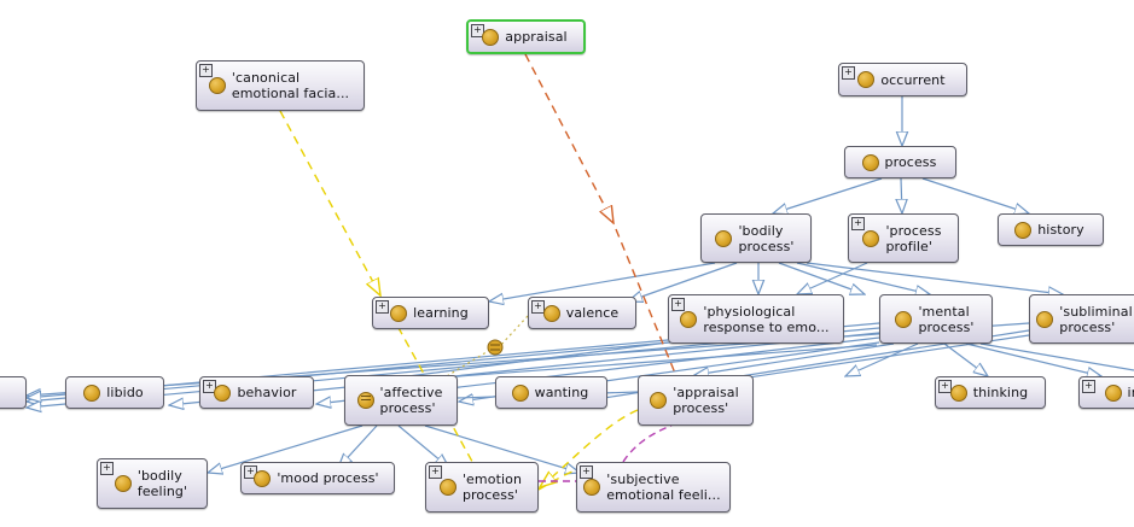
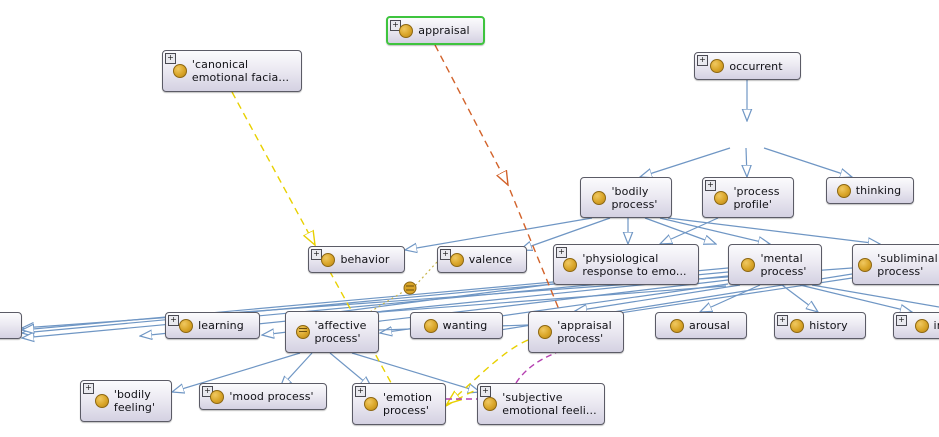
  +
  appraisal
  +
  'canonical
  emotional facia...
  +
  occurrent
- process
  'bodily
  process'
  +
  'process
  profile'
- history
+ thinking
  +
- learning
+ behavior
  +
  valence
  +
  'physiological
  response to emo...
  'mental
  process'
  'subliminal
  process'
- libido
  +
- behavior
+ learning
  'affective
  process'
  wanting
  'appraisal
  process'
+ arousal
  +
- thinking
+ history
  +
  +
  'bodily
  feeling'
  +
  'mood process'
  +
  'emotion
  process'
  +
  'subjective
  emotional feeli...
